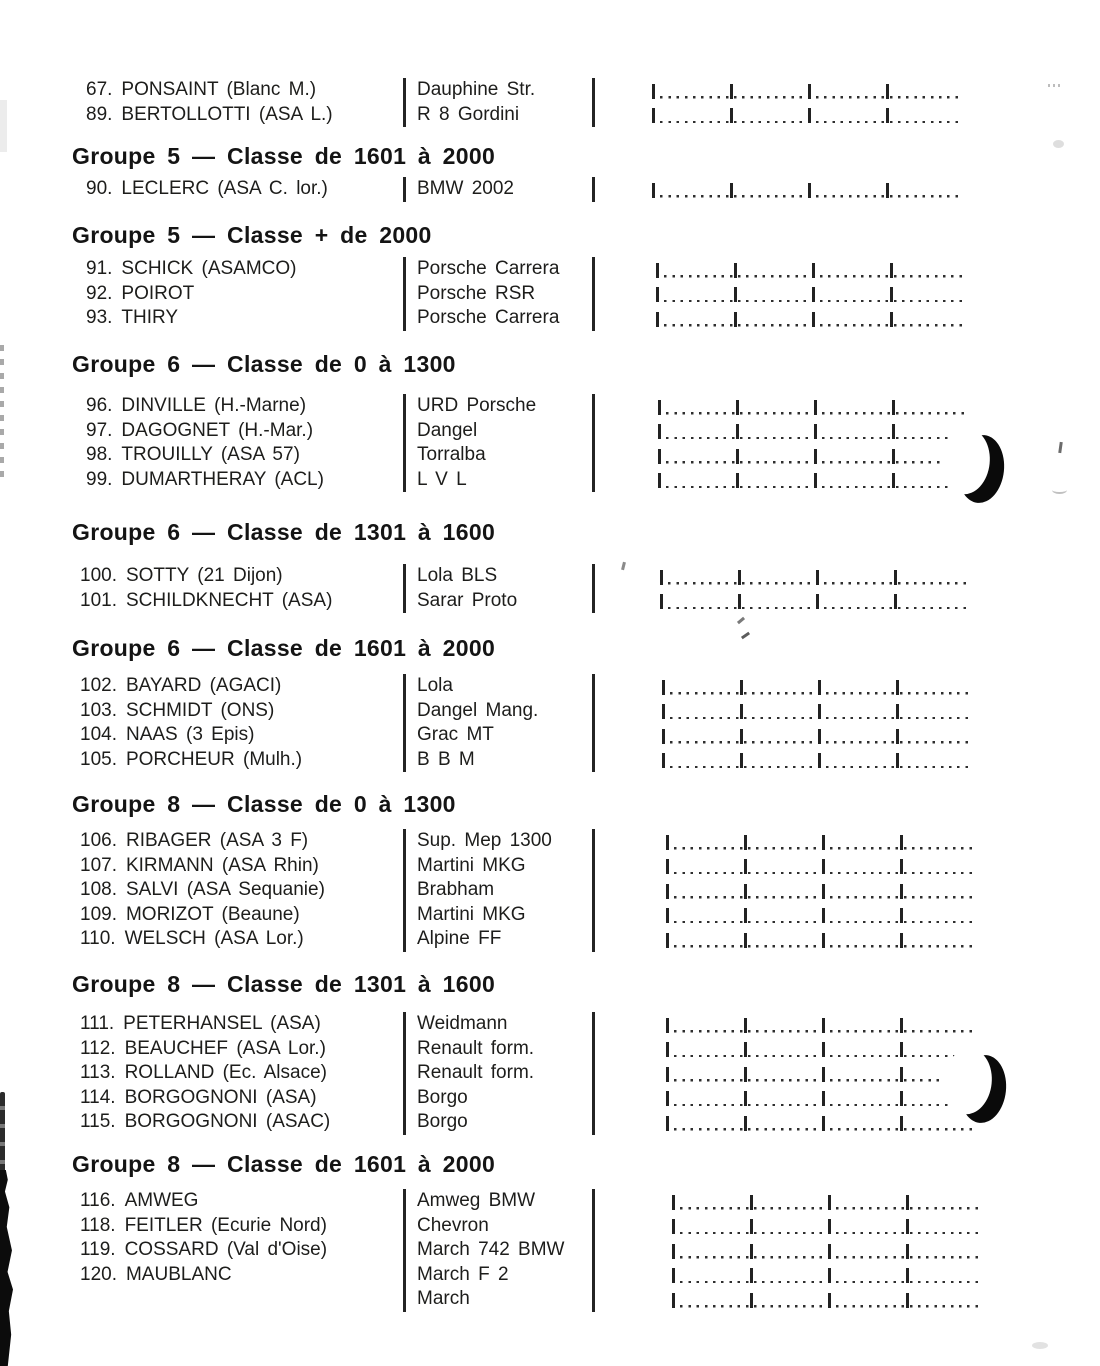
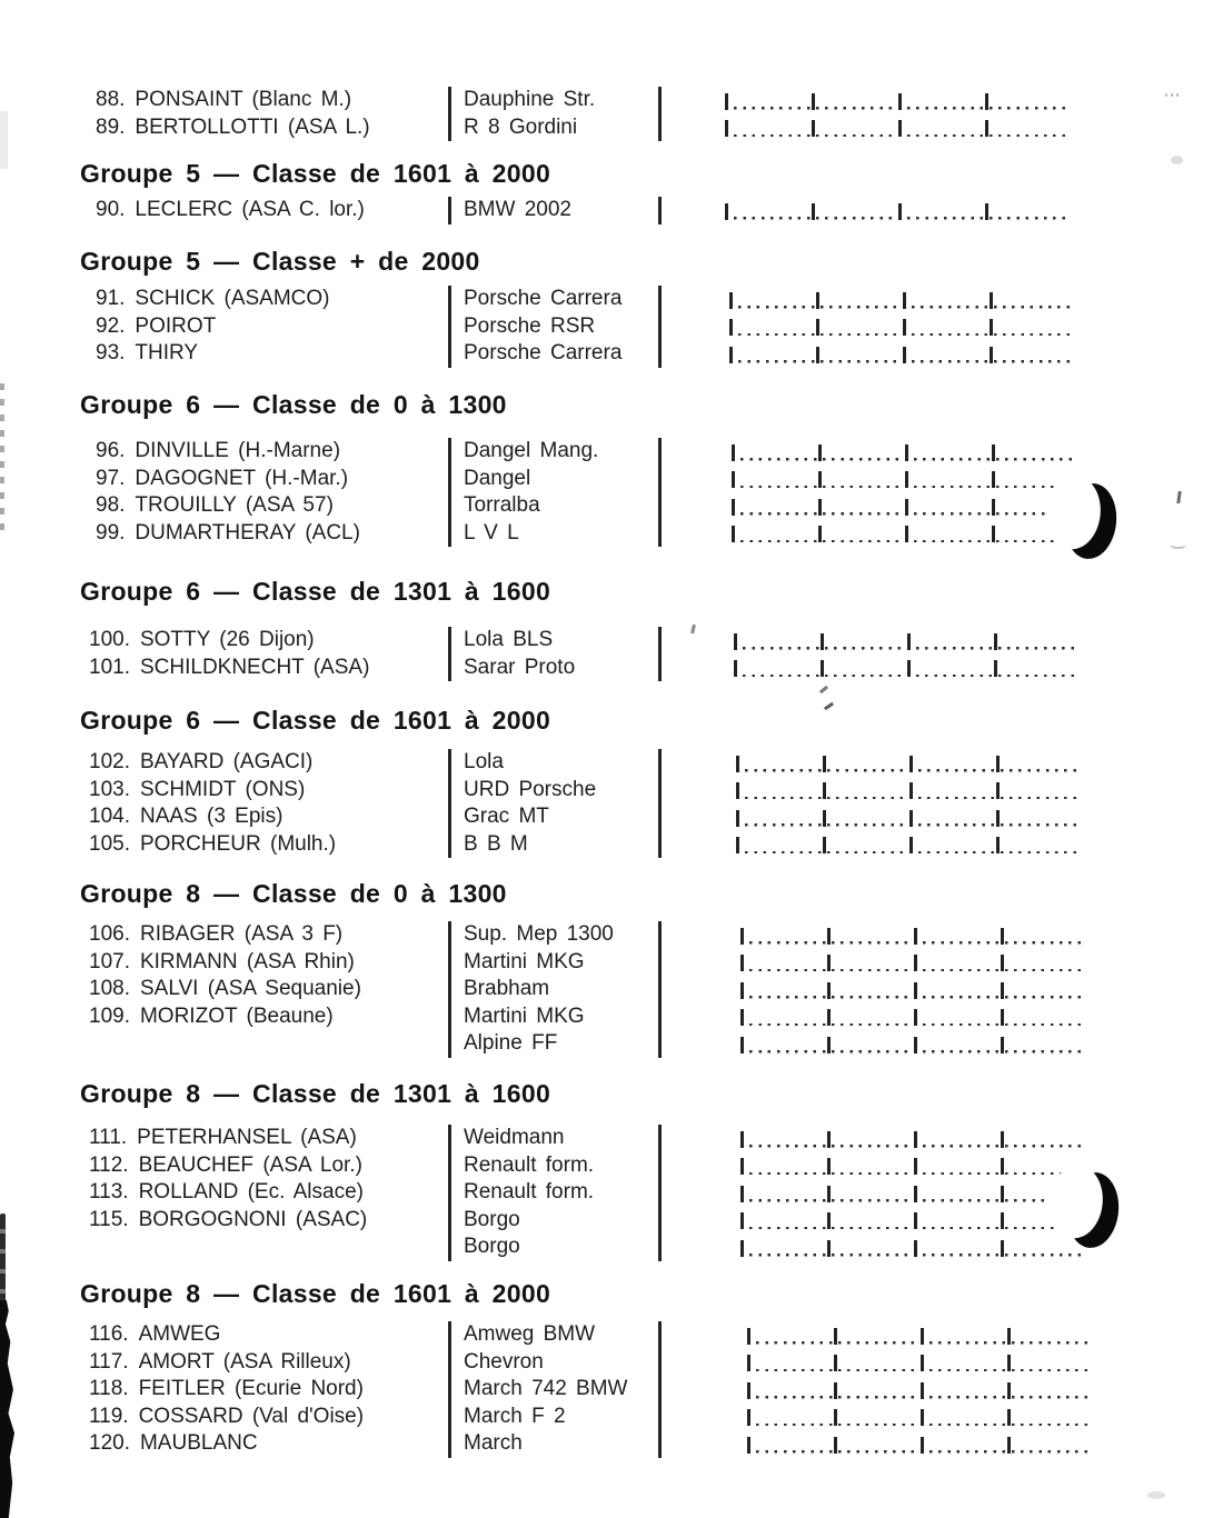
- 67. PONSAINT (Blanc M.)
+ 88. PONSAINT (Blanc M.)
  89. BERTOLLOTTI (ASA L.)
  Dauphine Str.
  R 8 Gordini
  Groupe 5 — Classe de 1601 à 2000
  90. LECLERC (ASA C. lor.)
  BMW 2002
  Groupe 5 — Classe + de 2000
  91. SCHICK (ASAMCO)
  92. POIROT
  93. THIRY
  Porsche Carrera
  Porsche RSR
  Porsche Carrera
  Groupe 6 — Classe de 0 à 1300
  96. DINVILLE (H.-Marne)
  97. DAGOGNET (H.-Mar.)
  98. TROUILLY (ASA 57)
  99. DUMARTHERAY (ACL)
- URD Porsche
+ Dangel Mang.
  Dangel
  Torralba
  L V L
  Groupe 6 — Classe de 1301 à 1600
- 100. SOTTY (21 Dijon)
+ 100. SOTTY (26 Dijon)
  101. SCHILDKNECHT (ASA)
  Lola BLS
  Sarar Proto
  Groupe 6 — Classe de 1601 à 2000
  102. BAYARD (AGACI)
  103. SCHMIDT (ONS)
  104. NAAS (3 Epis)
  105. PORCHEUR (Mulh.)
  Lola
- Dangel Mang.
+ URD Porsche
  Grac MT
  B B M
  Groupe 8 — Classe de 0 à 1300
  106. RIBAGER (ASA 3 F)
  107. KIRMANN (ASA Rhin)
  108. SALVI (ASA Sequanie)
  109. MORIZOT (Beaune)
- 110. WELSCH (ASA Lor.)
  Sup. Mep 1300
  Martini MKG
  Brabham
  Martini MKG
  Alpine FF
  Groupe 8 — Classe de 1301 à 1600
  111. PETERHANSEL (ASA)
  112. BEAUCHEF (ASA Lor.)
  113. ROLLAND (Ec. Alsace)
- 114. BORGOGNONI (ASA)
  115. BORGOGNONI (ASAC)
  Weidmann
  Renault form.
  Renault form.
  Borgo
  Borgo
  Groupe 8 — Classe de 1601 à 2000
  116. AMWEG
+ 117. AMORT (ASA Rilleux)
  118. FEITLER (Ecurie Nord)
  119. COSSARD (Val d'Oise)
  120. MAUBLANC
  Amweg BMW
  Chevron
  March 742 BMW
  March F 2
  March
